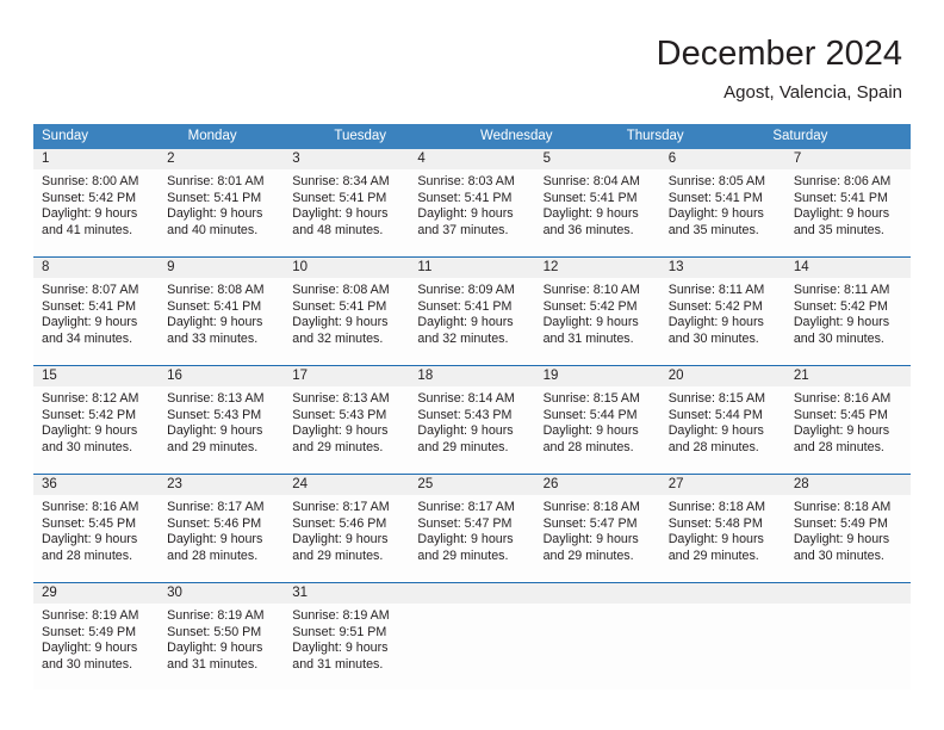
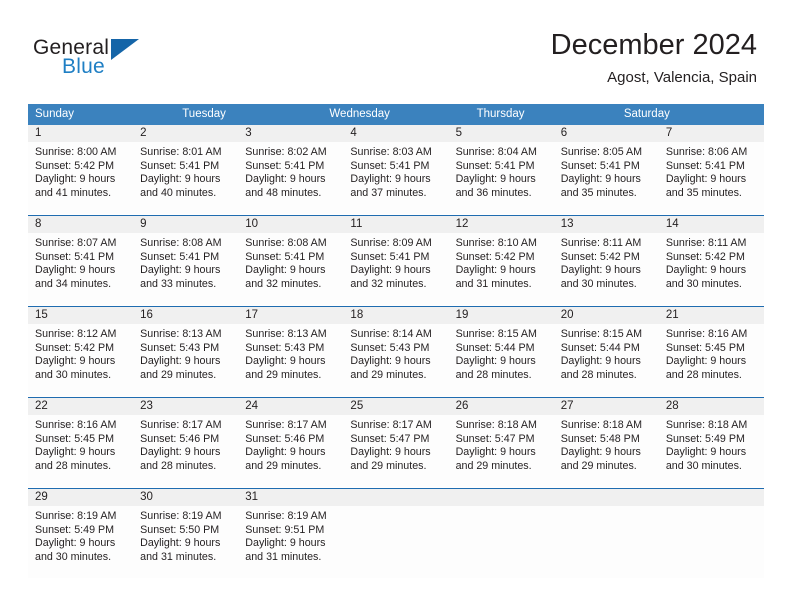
+ General
+ Blue
  December 2024
  Agost, Valencia, Spain
  Sunday
- Monday
  Tuesday
  Wednesday
  Thursday
  Saturday
  1
  2
  3
  4
  5
  6
  7
  Sunrise: 8:00 AM
  Sunset: 5:42 PM
  Daylight: 9 hours
  and 41 minutes.
  Sunrise: 8:01 AM
  Sunset: 5:41 PM
  Daylight: 9 hours
  and 40 minutes.
- Sunrise: 8:34 AM
+ Sunrise: 8:02 AM
  Sunset: 5:41 PM
  Daylight: 9 hours
  and 48 minutes.
  Sunrise: 8:03 AM
  Sunset: 5:41 PM
  Daylight: 9 hours
  and 37 minutes.
  Sunrise: 8:04 AM
  Sunset: 5:41 PM
  Daylight: 9 hours
  and 36 minutes.
  Sunrise: 8:05 AM
  Sunset: 5:41 PM
  Daylight: 9 hours
  and 35 minutes.
  Sunrise: 8:06 AM
  Sunset: 5:41 PM
  Daylight: 9 hours
  and 35 minutes.
  8
  9
  10
  11
  12
  13
  14
  Sunrise: 8:07 AM
  Sunset: 5:41 PM
  Daylight: 9 hours
  and 34 minutes.
  Sunrise: 8:08 AM
  Sunset: 5:41 PM
  Daylight: 9 hours
  and 33 minutes.
  Sunrise: 8:08 AM
  Sunset: 5:41 PM
  Daylight: 9 hours
  and 32 minutes.
  Sunrise: 8:09 AM
  Sunset: 5:41 PM
  Daylight: 9 hours
  and 32 minutes.
  Sunrise: 8:10 AM
  Sunset: 5:42 PM
  Daylight: 9 hours
  and 31 minutes.
  Sunrise: 8:11 AM
  Sunset: 5:42 PM
  Daylight: 9 hours
  and 30 minutes.
  Sunrise: 8:11 AM
  Sunset: 5:42 PM
  Daylight: 9 hours
  and 30 minutes.
  15
  16
  17
  18
  19
  20
  21
  Sunrise: 8:12 AM
  Sunset: 5:42 PM
  Daylight: 9 hours
  and 30 minutes.
  Sunrise: 8:13 AM
  Sunset: 5:43 PM
  Daylight: 9 hours
  and 29 minutes.
  Sunrise: 8:13 AM
  Sunset: 5:43 PM
  Daylight: 9 hours
  and 29 minutes.
  Sunrise: 8:14 AM
  Sunset: 5:43 PM
  Daylight: 9 hours
  and 29 minutes.
  Sunrise: 8:15 AM
  Sunset: 5:44 PM
  Daylight: 9 hours
  and 28 minutes.
  Sunrise: 8:15 AM
  Sunset: 5:44 PM
  Daylight: 9 hours
  and 28 minutes.
  Sunrise: 8:16 AM
  Sunset: 5:45 PM
  Daylight: 9 hours
  and 28 minutes.
- 36
+ 22
  23
  24
  25
  26
  27
  28
  Sunrise: 8:16 AM
  Sunset: 5:45 PM
  Daylight: 9 hours
  and 28 minutes.
  Sunrise: 8:17 AM
  Sunset: 5:46 PM
  Daylight: 9 hours
  and 28 minutes.
  Sunrise: 8:17 AM
  Sunset: 5:46 PM
  Daylight: 9 hours
  and 29 minutes.
  Sunrise: 8:17 AM
  Sunset: 5:47 PM
  Daylight: 9 hours
  and 29 minutes.
  Sunrise: 8:18 AM
  Sunset: 5:47 PM
  Daylight: 9 hours
  and 29 minutes.
  Sunrise: 8:18 AM
  Sunset: 5:48 PM
  Daylight: 9 hours
  and 29 minutes.
  Sunrise: 8:18 AM
  Sunset: 5:49 PM
  Daylight: 9 hours
  and 30 minutes.
  29
  30
  31
  Sunrise: 8:19 AM
  Sunset: 5:49 PM
  Daylight: 9 hours
  and 30 minutes.
  Sunrise: 8:19 AM
  Sunset: 5:50 PM
  Daylight: 9 hours
  and 31 minutes.
  Sunrise: 8:19 AM
  Sunset: 9:51 PM
  Daylight: 9 hours
  and 31 minutes.
